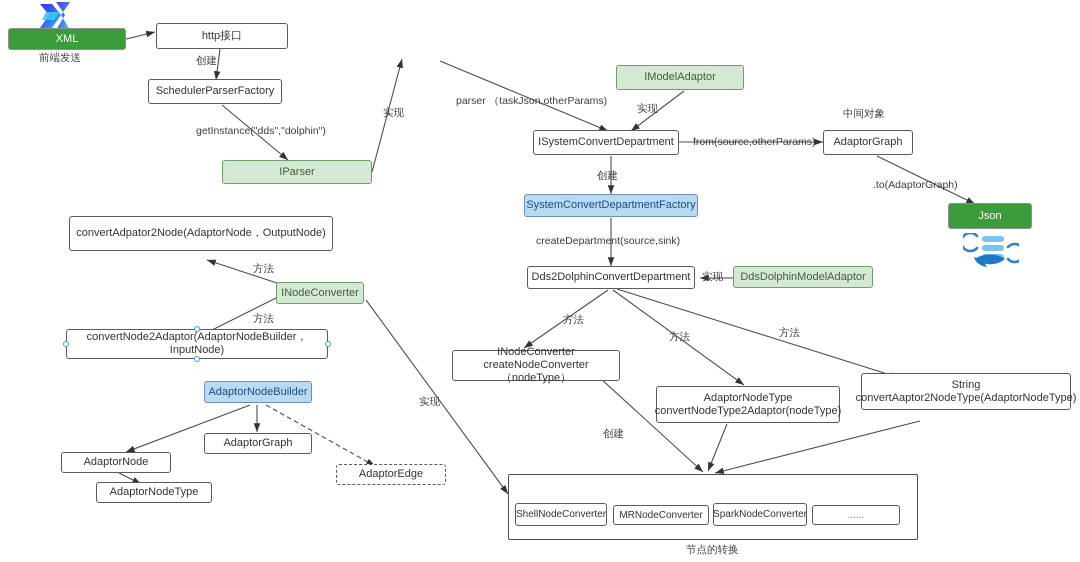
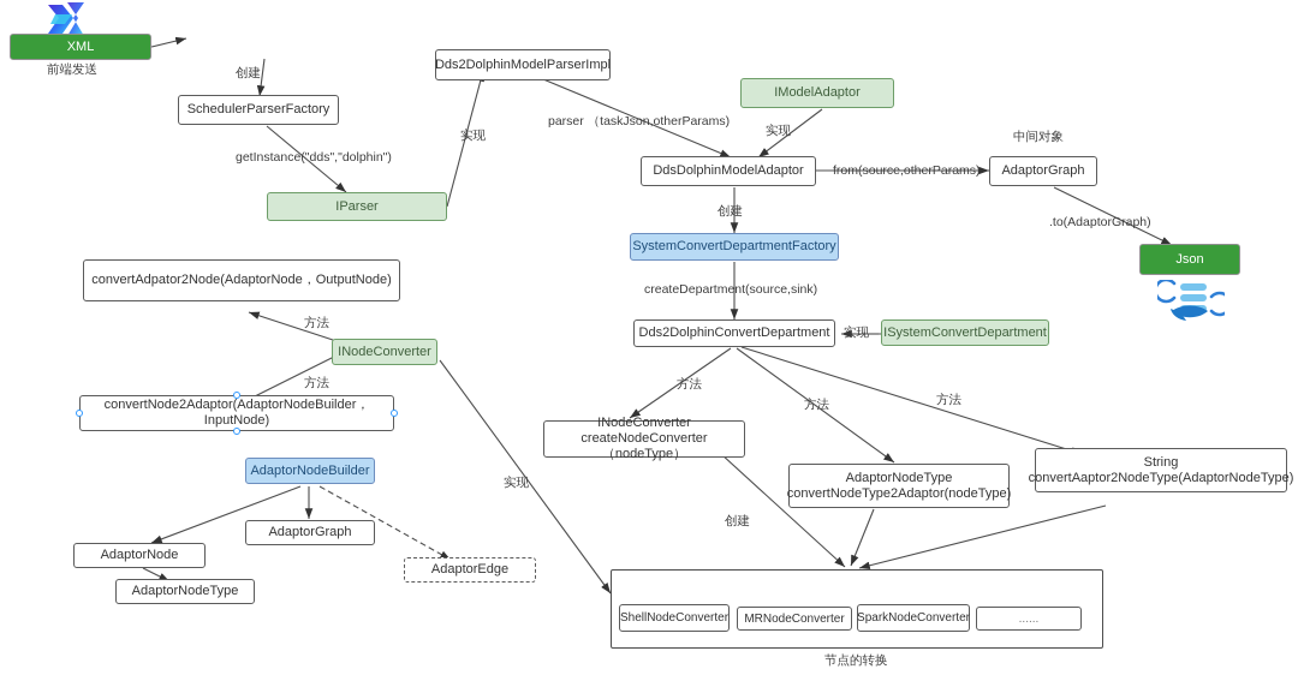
  XML
- http接口
  SchedulerParserFactory
  IParser
+ Dds2DolphinModelParserImpl
  IModelAdaptor
- ISystemConvertDepartment
+ DdsDolphinModelAdaptor
  AdaptorGraph
  Json
  SystemConvertDepartmentFactory
  Dds2DolphinConvertDepartment
- DdsDolphinModelAdaptor
+ ISystemConvertDepartment
  convertAdpator2Node(AdaptorNode，OutputNode)
  INodeConverter
  convertNode2Adaptor(AdaptorNodeBuilder，InputNode)
  AdaptorNodeBuilder
  AdaptorGraph
  AdaptorNode
  AdaptorNodeType
  AdaptorEdge
  INodeConverter
  createNodeConverter（nodeType）
  AdaptorNodeType
  convertNodeType2Adaptor(nodeType)
  String
  convertAaptor2NodeType(AdaptorNodeType)
  ShellNodeConverter
  MRNodeConverter
  SparkNodeConverter
  ......
  创建
  getInstance("dds","dolphin")
  实现
  parser （taskJson,otherParams)
  实现
  from(source,otherParams)
  .to(AdaptorGraph)
  创建
  createDepartment(source,sink)
  实现
  方法
  方法
  方法
  方法
  方法
  创建
  实现
  前端发送
  中间对象
  节点的转换
